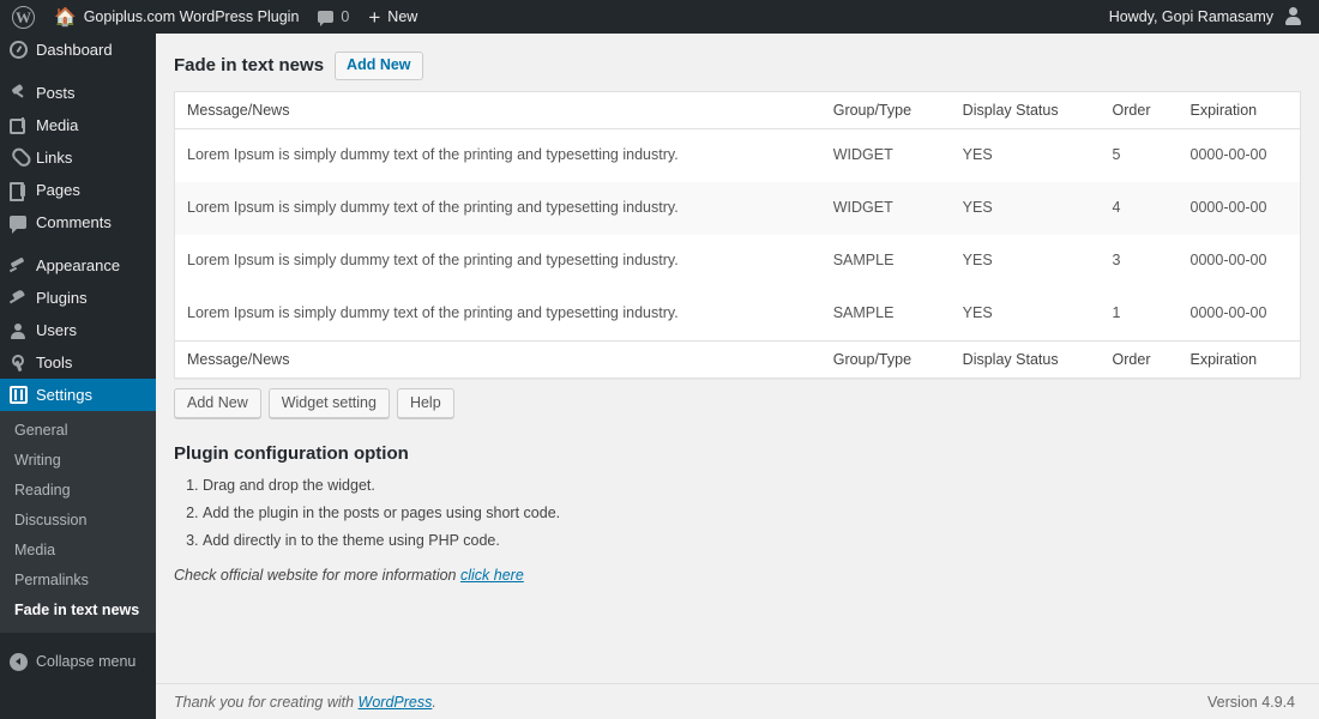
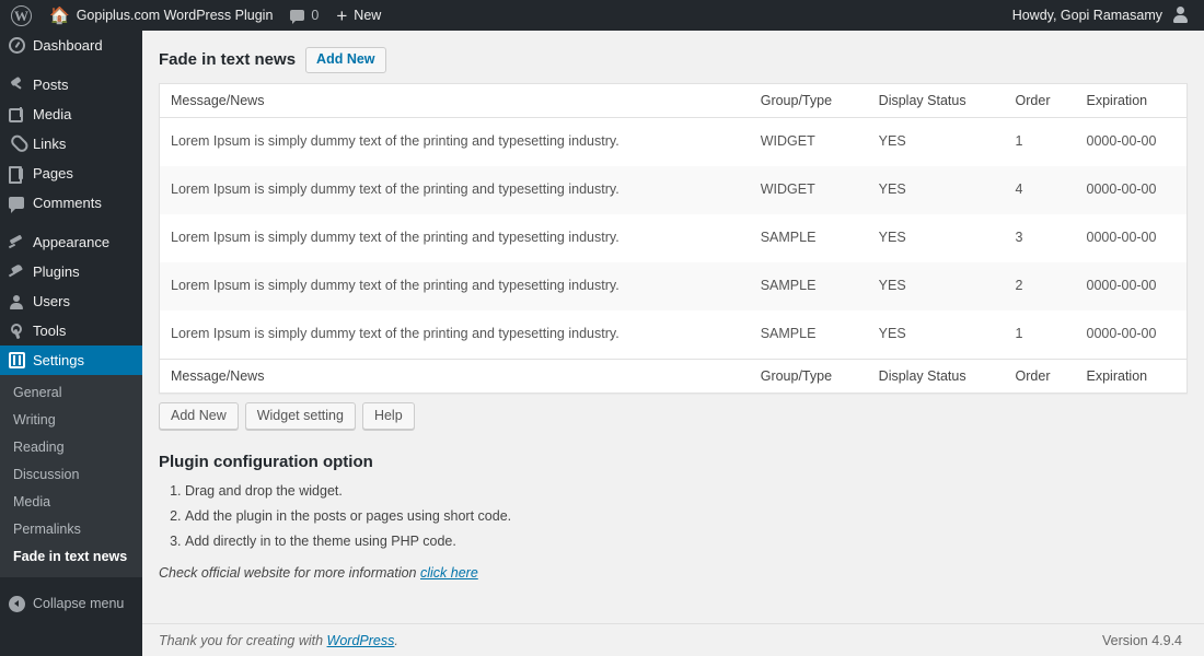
  W
  🏠
  Gopiplus.com WordPress Plugin
  0
  +
  New
  Howdy, Gopi Ramasamy
  Dashboard
  Posts
  Media
  Links
  Pages
  Comments
  Appearance
  Plugins
  Users
  Tools
  Settings
  General
  Writing
  Reading
  Discussion
  Media
  Permalinks
  Fade in text news
  Collapse menu
  Fade in text news
  Add New
  Message/News	Group/Type	Display Status	Order	Expiration
- Lorem Ipsum is simply dummy text of the printing and typesetting industry.	WIDGET	YES	5	0000-00-00
+ Lorem Ipsum is simply dummy text of the printing and typesetting industry.	WIDGET	YES	1	0000-00-00
  Lorem Ipsum is simply dummy text of the printing and typesetting industry.	WIDGET	YES	4	0000-00-00
  Lorem Ipsum is simply dummy text of the printing and typesetting industry.	SAMPLE	YES	3	0000-00-00
+ Lorem Ipsum is simply dummy text of the printing and typesetting industry.	SAMPLE	YES	2	0000-00-00
  Lorem Ipsum is simply dummy text of the printing and typesetting industry.	SAMPLE	YES	1	0000-00-00
  Message/News	Group/Type	Display Status	Order	Expiration
  Add New
  Widget setting
  Help
  Plugin configuration option
  Drag and drop the widget.
  Add the plugin in the posts or pages using short code.
  Add directly in to the theme using PHP code.
  Check official website for more information click here
  Thank you for creating with WordPress.
  Version 4.9.4
